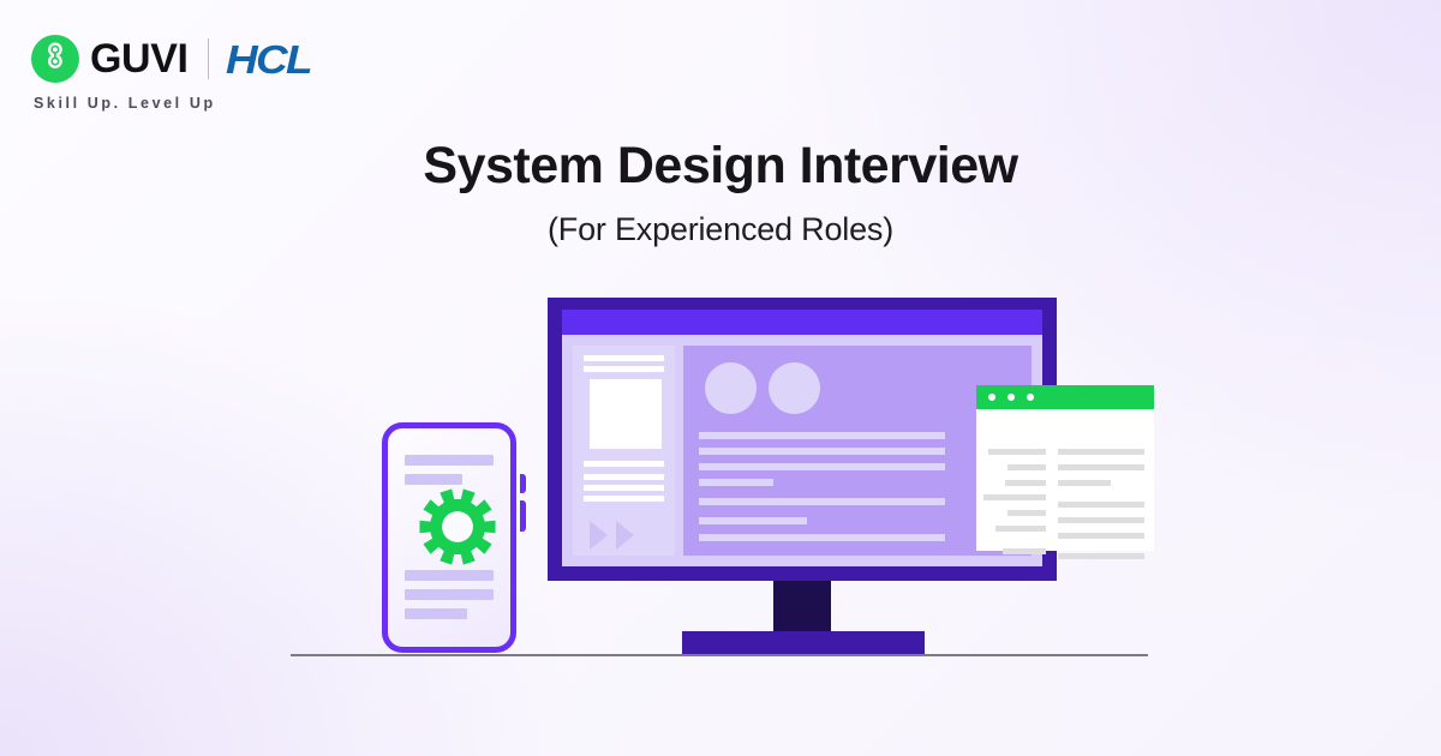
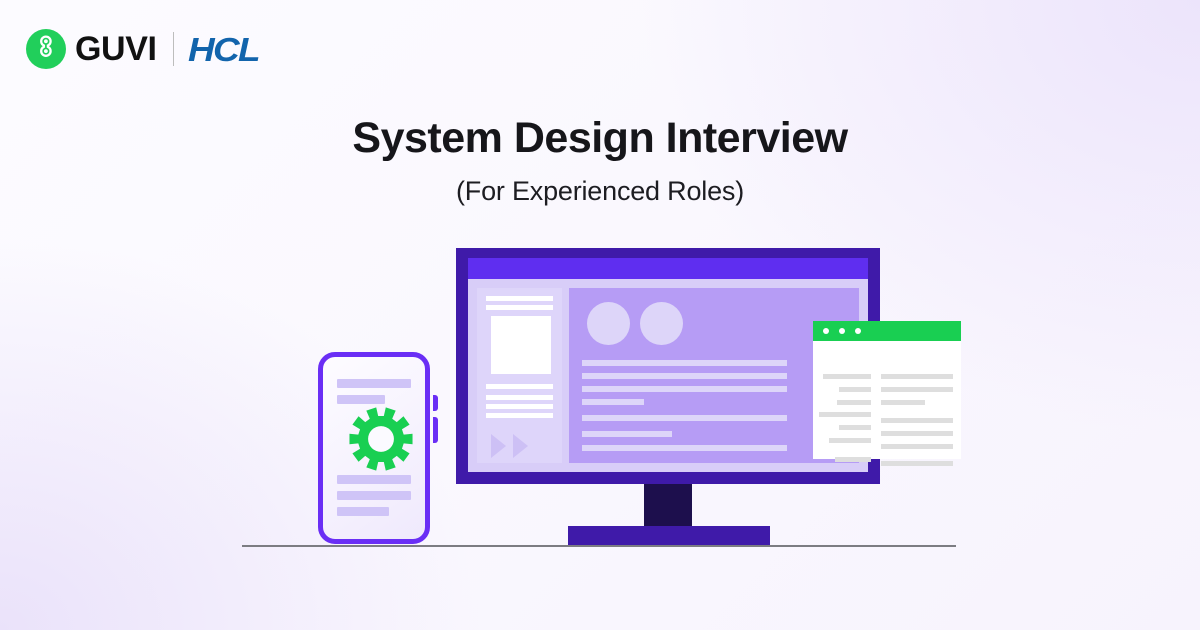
  GUVI
  HCL
- Skill Up. Level Up
  System Design Interview
  (For Experienced Roles)
